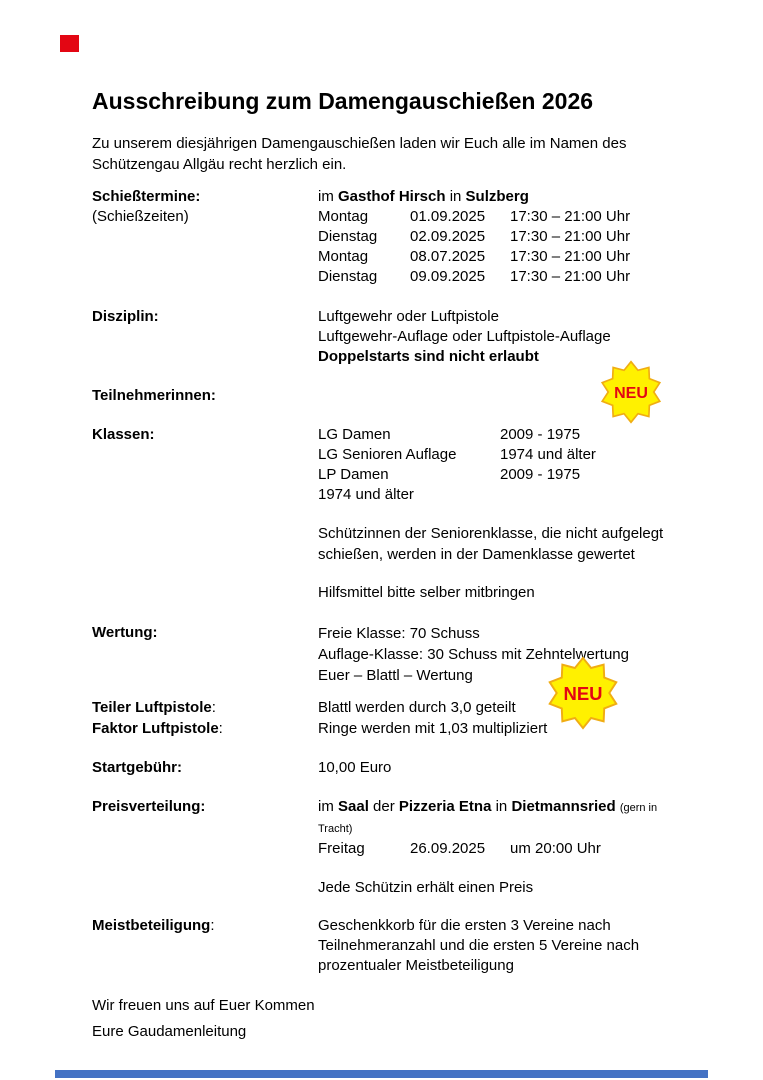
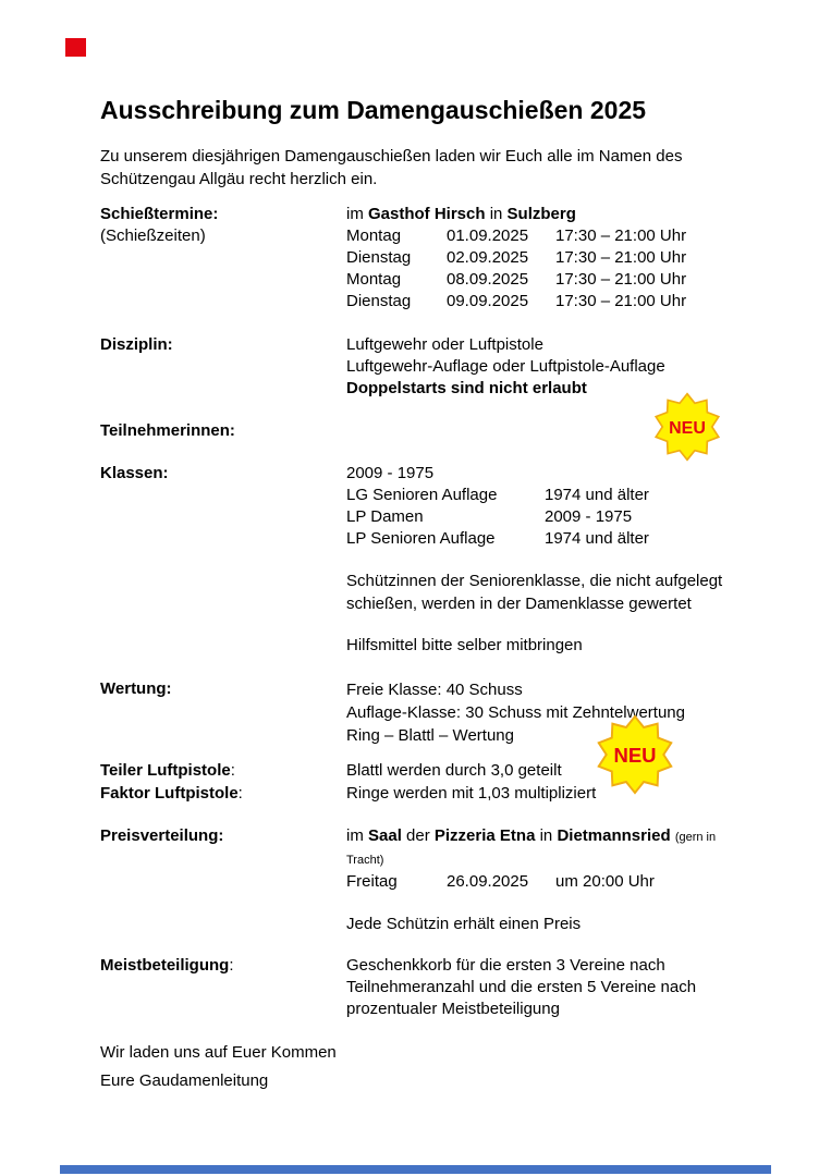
- Ausschreibung zum Damengauschießen 2026
+ Ausschreibung zum Damengauschießen 2025
  Zu unserem diesjährigen Damengauschießen laden wir Euch alle im Namen des Schützengau Allgäu recht herzlich ein.
  Schießtermine:
  (Schießzeiten)
  im Gasthof Hirsch in Sulzberg
  Montag
  01.09.2025
  17:30 – 21:00 Uhr
  Dienstag
  02.09.2025
  17:30 – 21:00 Uhr
  Montag
- 08.07.2025
+ 08.09.2025
  17:30 – 21:00 Uhr
  Dienstag
  09.09.2025
  17:30 – 21:00 Uhr
  Disziplin:
  Luftgewehr oder Luftpistole
  Luftgewehr-Auflage oder Luftpistole-Auflage
  Doppelstarts sind nicht erlaubt
  Teilnehmerinnen:
  Klassen:
- LG Damen
  2009 - 1975
  LG Senioren Auflage
  1974 und älter
  LP Damen
  2009 - 1975
+ LP Senioren Auflage
  1974 und älter
  Schützinnen der Seniorenklasse, die nicht aufgelegt schießen, werden in der Damenklasse gewertet
  Hilfsmittel bitte selber mitbringen
  Wertung:
- Freie Klasse: 70 Schuss
+ Freie Klasse: 40 Schuss
  Auflage-Klasse: 30 Schuss mit Zehntelwertung
- Euer – Blattl – Wertung
+ Ring – Blattl – Wertung
  Teiler Luftpistole:
  Faktor Luftpistole:
  Blattl werden durch 3,0 geteilt
  Ringe werden mit 1,03 multipliziert
- Startgebühr:
- 10,00 Euro
  Preisverteilung:
  im Saal der Pizzeria Etna in Dietmannsried (gern in Tracht)
  Freitag
  26.09.2025
  um 20:00 Uhr
  Jede Schützin erhält einen Preis
  Meistbeteiligung:
  Geschenkkorb für die ersten 3 Vereine nach Teilnehmeranzahl und die ersten 5 Vereine nach prozentualer Meistbeteiligung
- Wir freuen uns auf Euer Kommen
+ Wir laden uns auf Euer Kommen
  Eure Gaudamenleitung
  NEU
  NEU
